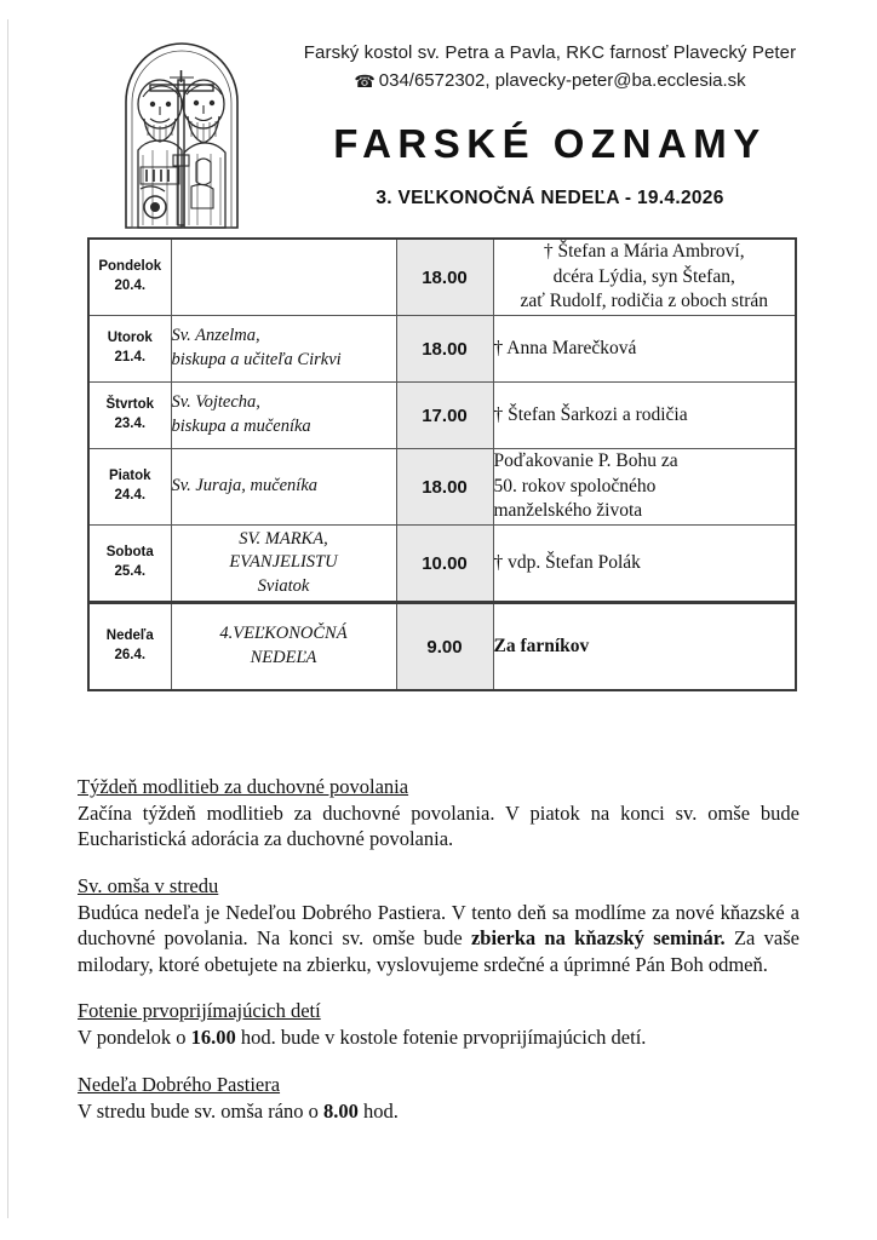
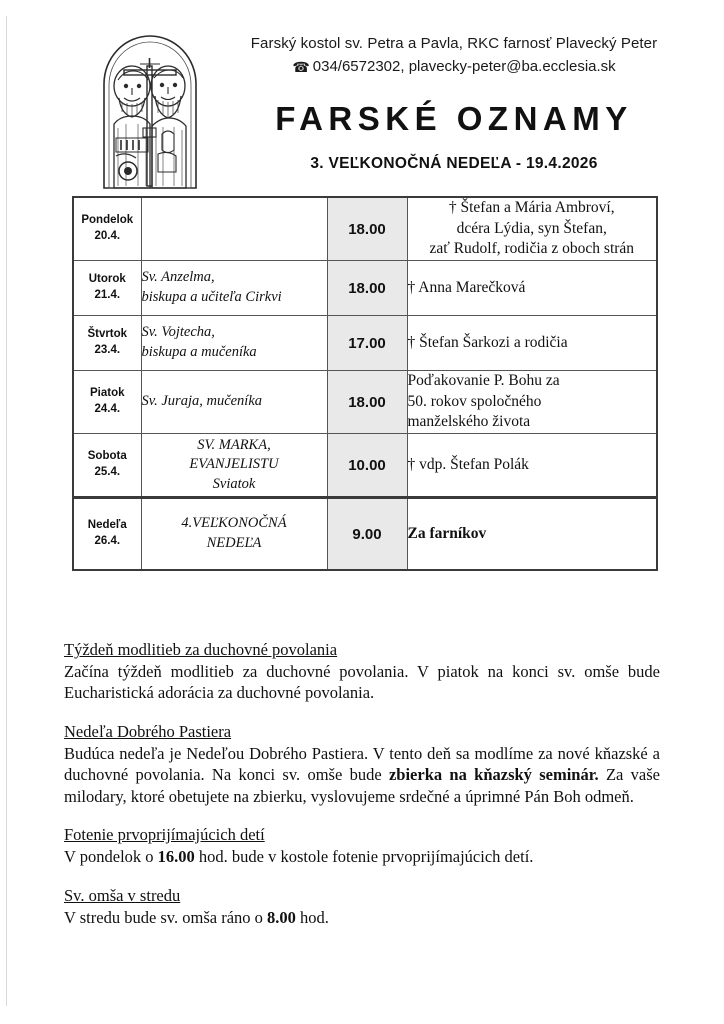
  Farský kostol sv. Petra a Pavla, RKC farnosť Plavecký Peter
  ☎ 034/6572302, plavecky-peter@ba.ecclesia.sk
  FARSKÉ OZNAMY
  3. VEĽKONOČNÁ NEDEĽA - 19.4.2026
  Pondelok20.4.		18.00	† Štefan a Mária Ambroví,dcéra Lýdia, syn Štefan,zať Rudolf, rodičia z oboch strán
  Utorok21.4.	Sv. Anzelma,biskupa a učiteľa Cirkvi	18.00	† Anna Marečková
  Štvrtok23.4.	Sv. Vojtecha,biskupa a mučeníka	17.00	† Štefan Šarkozi a rodičia
  Piatok24.4.	Sv. Juraja, mučeníka	18.00	Poďakovanie P. Bohu za50. rokov spoločnéhomanželského života
  Sobota25.4.	SV. MARKA,EVANJELISTUSviatok	10.00	† vdp. Štefan Polák
  Nedeľa26.4.	4.VEĽKONOČNÁNEDEĽA	9.00	Za farníkov
  Týždeň modlitieb za duchovné povolania
  Začína týždeň modlitieb za duchovné povolania. V piatok na konci sv. omše bude Eucharistická adorácia za duchovné povolania.
- Sv. omša v stredu
+ Nedeľa Dobrého Pastiera
  Budúca nedeľa je Nedeľou Dobrého Pastiera. V tento deň sa modlíme za nové kňazské a duchovné povolania. Na konci sv. omše bude zbierka na kňazský seminár. Za vaše milodary, ktoré obetujete na zbierku, vyslovujeme srdečné a úprimné Pán Boh odmeň.
  Fotenie prvoprijímajúcich detí
  V pondelok o 16.00 hod. bude v kostole fotenie prvoprijímajúcich detí.
- Nedeľa Dobrého Pastiera
+ Sv. omša v stredu
  V stredu bude sv. omša ráno o 8.00 hod.
